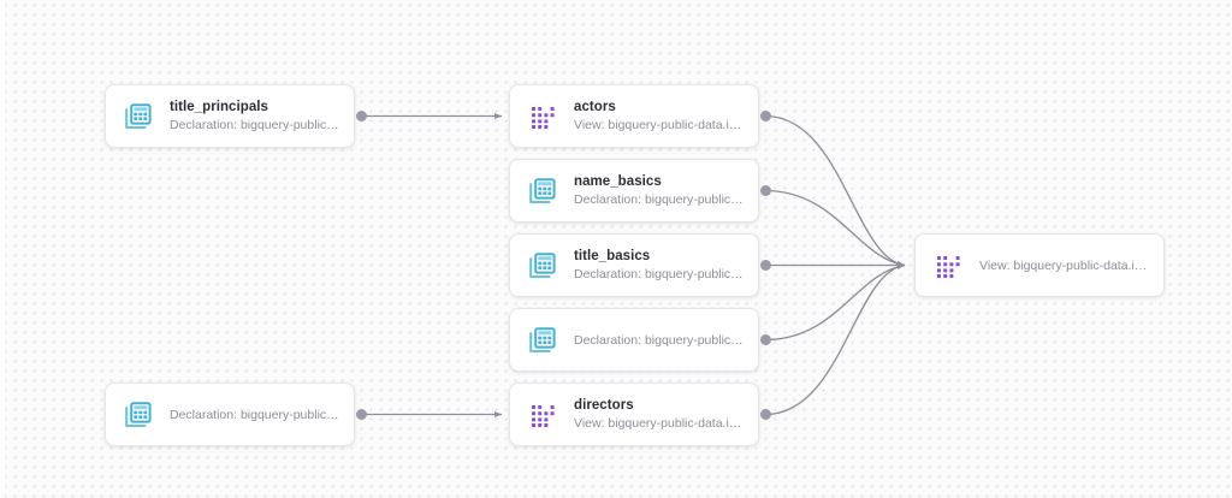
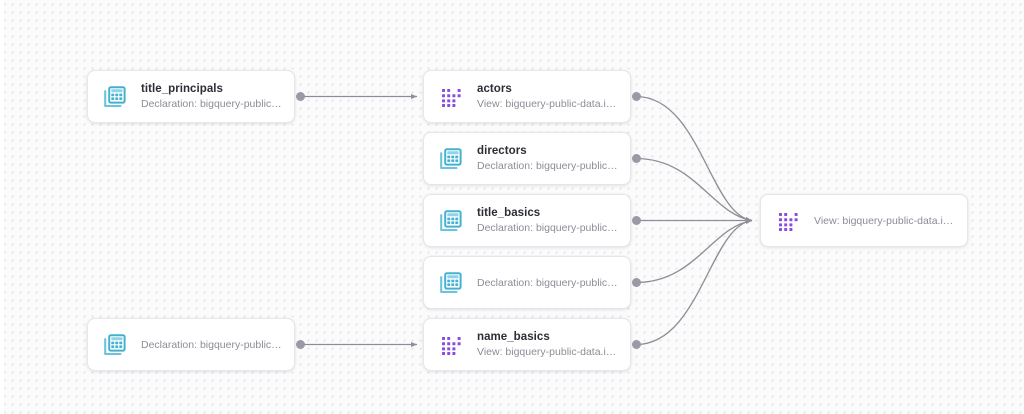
  title_principals
  Declaration: bigquery-public-d
  Declaration: bigquery-public-d
  actors
  View: bigquery-public-data.im
- name_basics
+ directors
  Declaration: bigquery-public-d
  title_basics
  Declaration: bigquery-public-d
  Declaration: bigquery-public-d
- directors
+ name_basics
  View: bigquery-public-data.im
  View: bigquery-public-data.im
